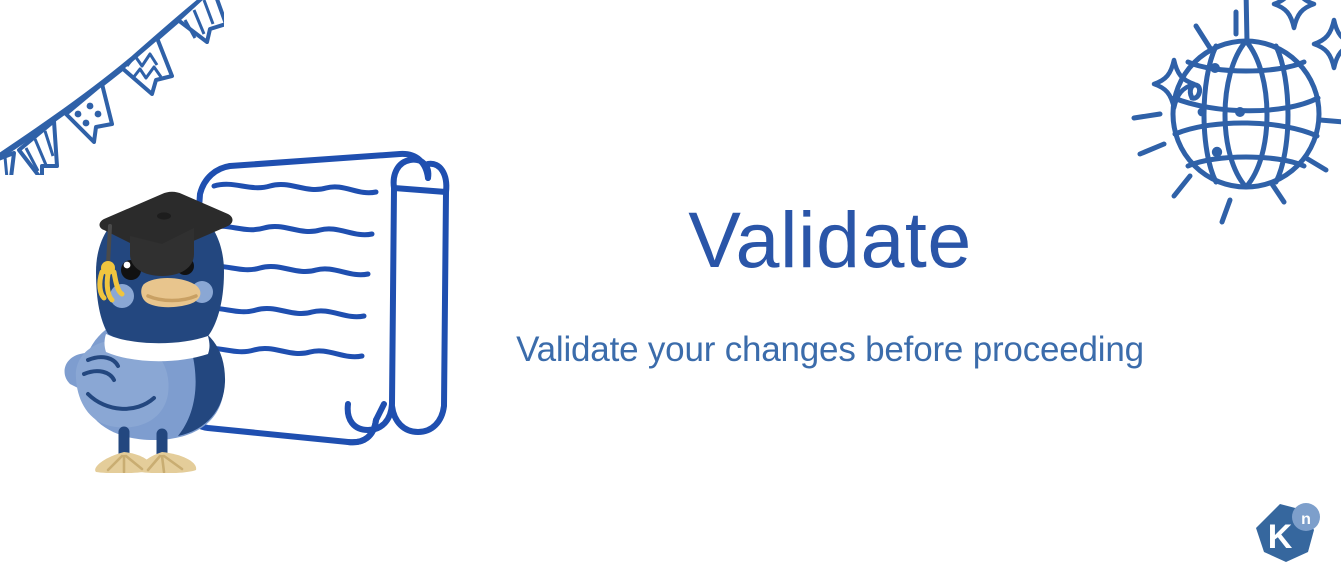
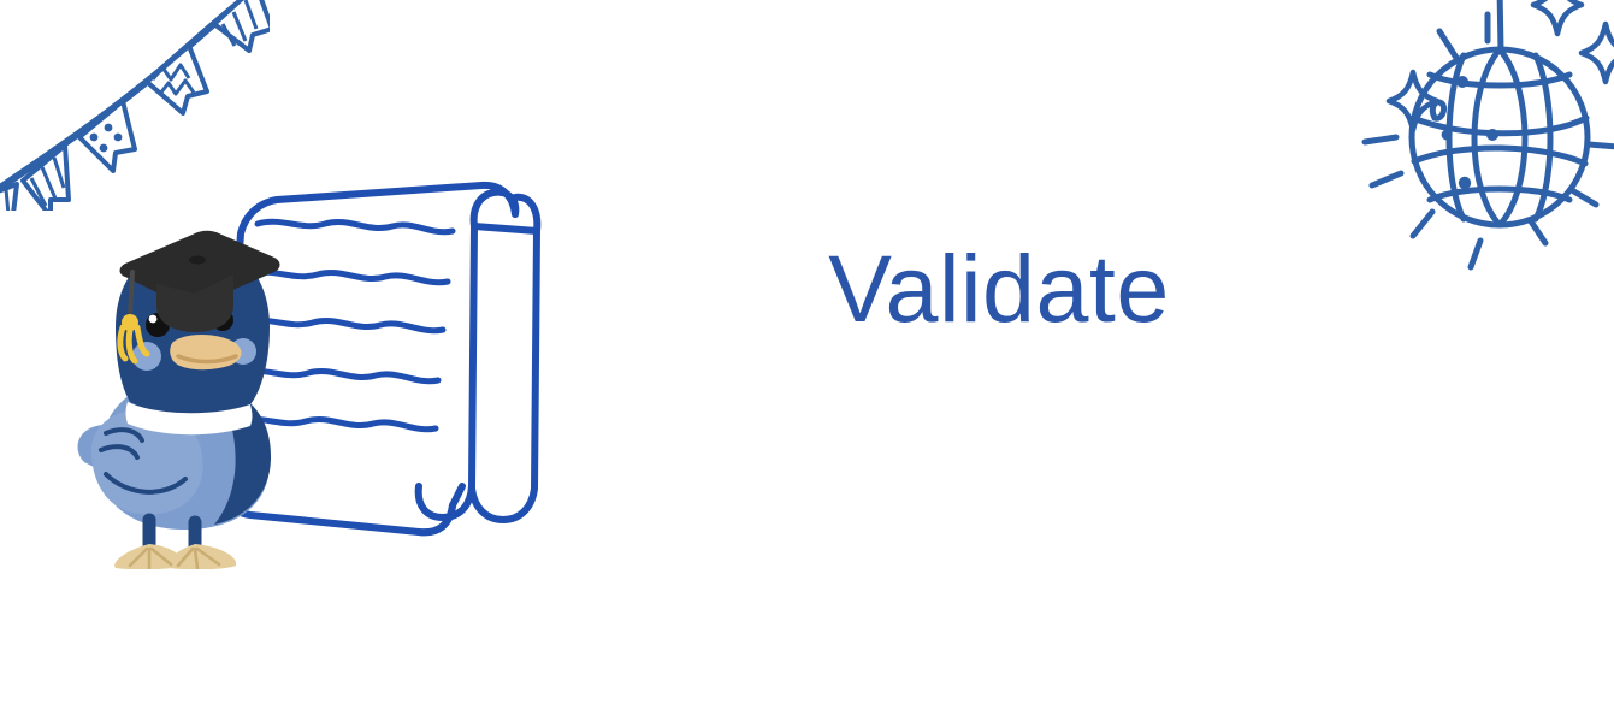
  Validate
- Validate your changes before proceeding
- K
- n
